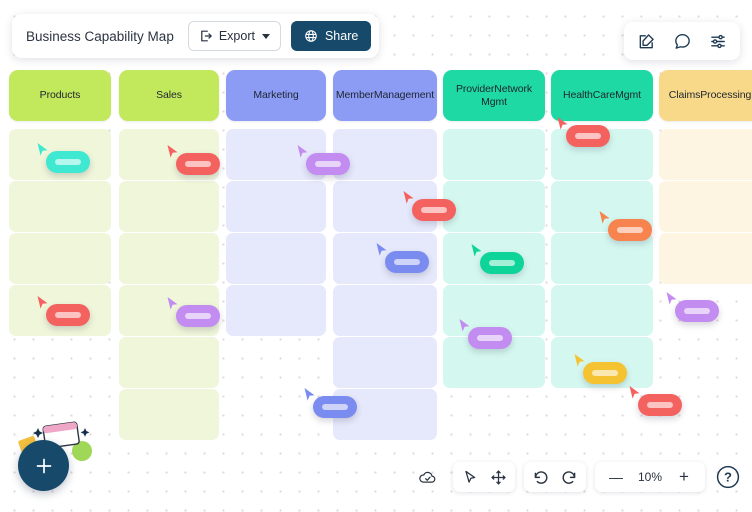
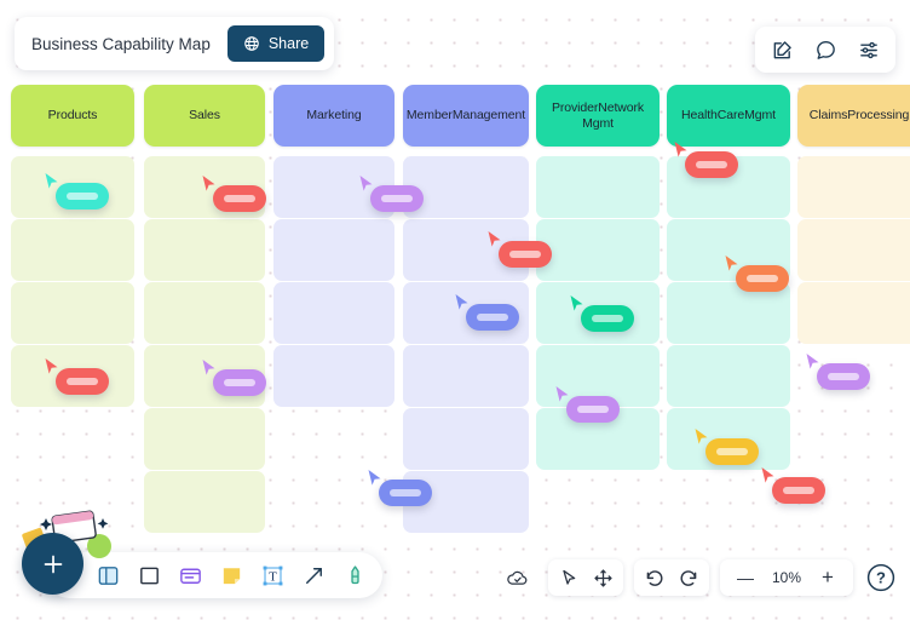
  Products
  Sales
  Marketing
  MemberManagement
  ProviderNetwork
  Mgmt
  HealthCareMgmt
  ClaimsProcessing
  Business Capability Map
- Export
  Share
+ T
  —
  10%
  +
  ?
